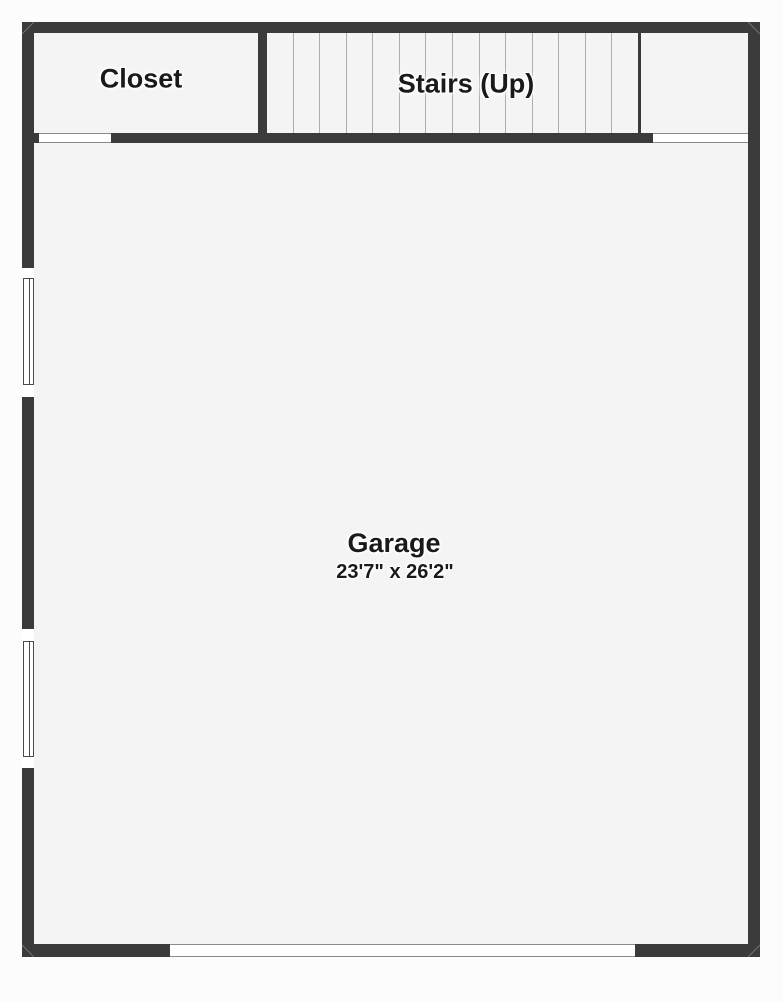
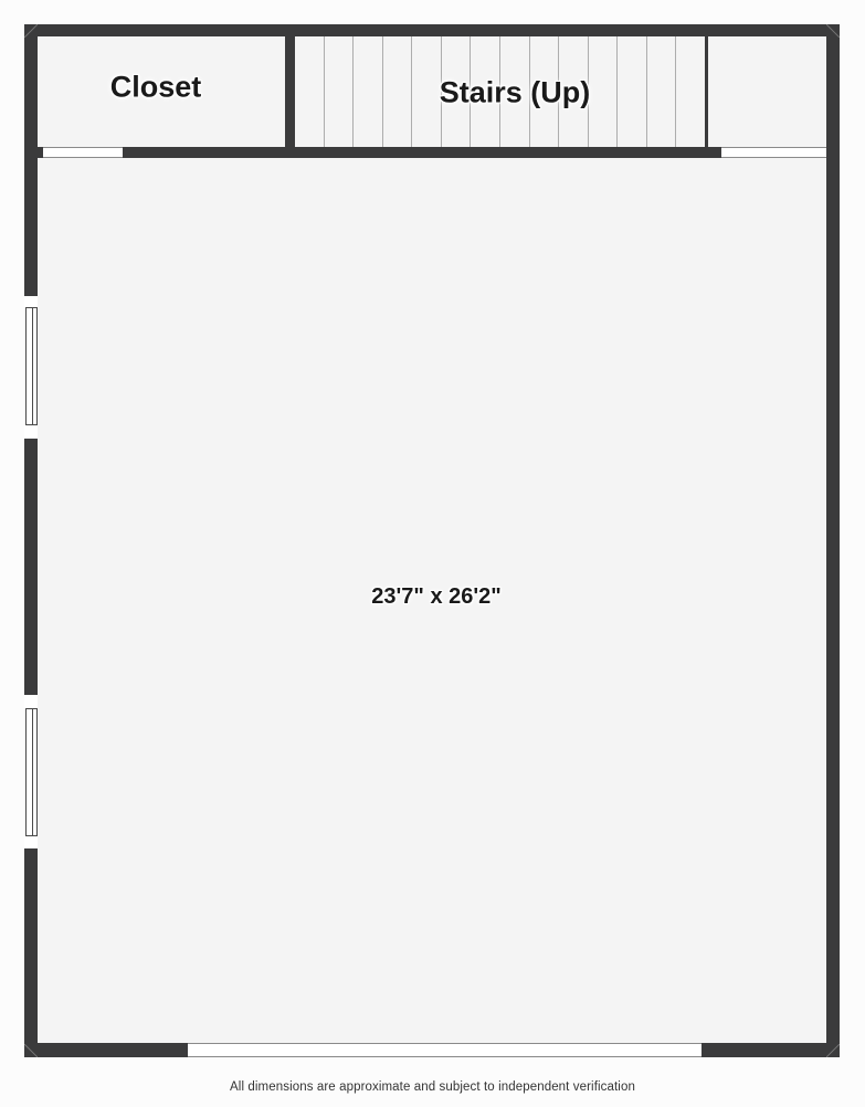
  Closet
  Stairs (Up)
- Garage
  23'7" x 26'2"
+ All dimensions are approximate and subject to independent verification
